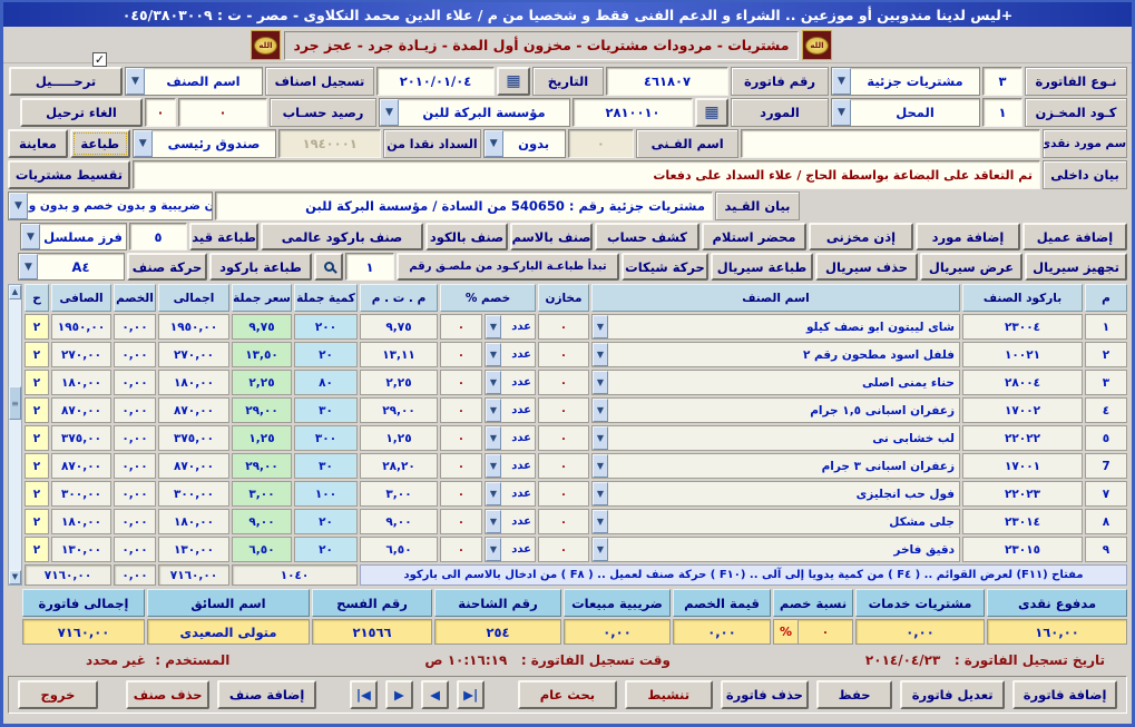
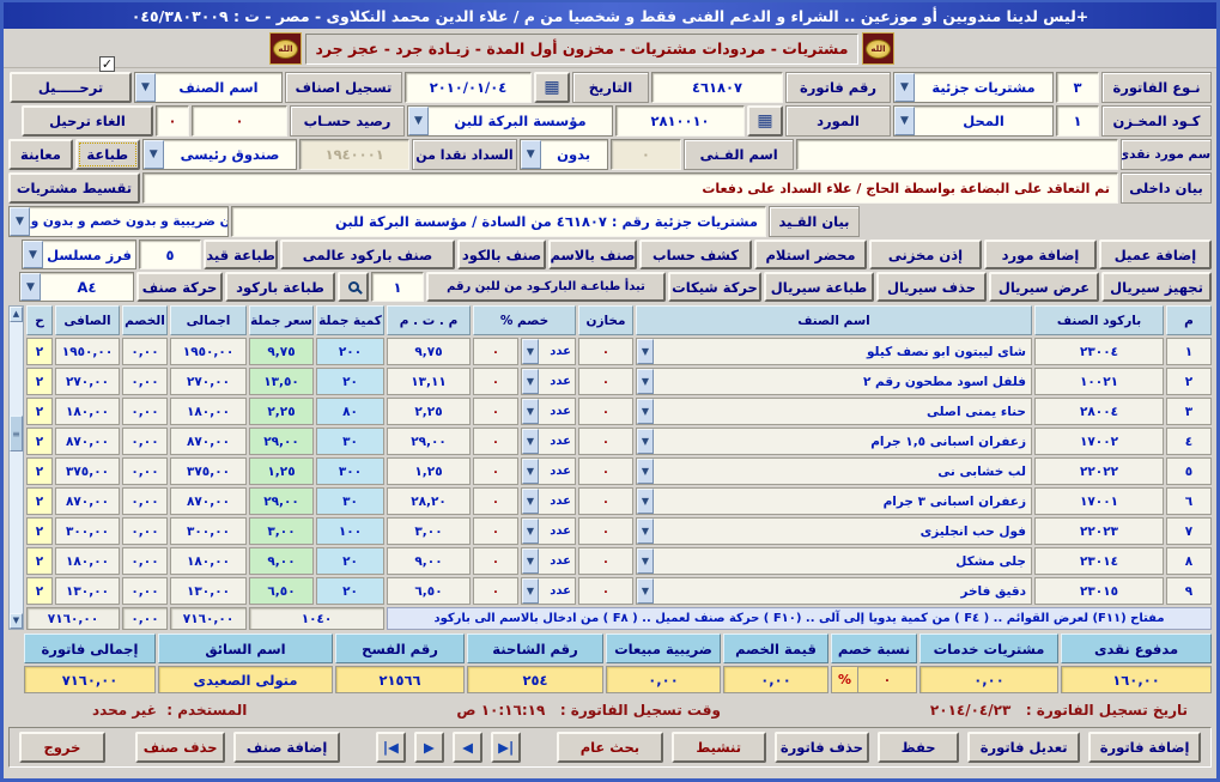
  ليس لدينا مندوبين أو موزعين .. الشراء و الدعم الفنى فقط و شخصيا من م / علاء الدين محمد النكلاوى - مصر - ت : ٠٤٥/٣٨٠٣٠٠٩+
  الله
  مشتريات - مردودات مشتريات - مخزون أول المدة - زيـادة جرد - عجز جرد
  الله
  ✓
  نـوع الفاتورة
  ٣
  مشتريات جزئية
  ▼
  رقم فاتورة
  ٤٦١٨٠٧
  التاريخ
  ▦
  ٢٠١٠/٠١/٠٤
  تسجيل اصناف
  اسم الصنف
  ▼
  ترحـــــيل
  كـود المخـزن
  ١
  المحل
  ▼
  المورد
  ▦
  ٢٨١٠٠١٠
  مؤسسة البركة للبن
  ▼
  رصيد حسـاب
  ٠
  ٠
  الغاء ترحيل
  سم مورد نقدى
  اسم الفـنى
  ٠
  بدون
  ▼
  السداد نقدا من
  ١٩٤٠٠٠١
  صندوق رئيسى
  ▼
  طباعة
  معاينة
  بيان داخلى
  تم التعاقد على البضاعة بواسطة الحاج / علاء السداد على دفعات
  تقسيط مشتريات
  بيان القـيد
- مشتريات جزئية رقم : 540650 من السادة / مؤسسة البركة للبن
+ مشتريات جزئية رقم : ٤٦١٨٠٧ من السادة / مؤسسة البركة للبن
  ن ضريبية و بدون خصم و بدون و
  ▼
  إضافة عميل
  إضافة مورد
  إذن مخزنى
  محضر استلام
  كشف حساب
  صنف بالاسم
  صنف بالكود
  صنف باركود عالمى
  طباعة قيد
  ٥
  فرز مسلسل
  ▼
  تجهيز سيريال
  عرض سيريال
  حذف سيريال
  طباعة سيريال
  حركة شيكات
- تبدأ طباعـة الباركـود من ملصـق رقم
+ تبدأ طباعـة الباركـود من للبن رقم
  ١
  طباعة باركود
  حركة صنف
  A٤
  ▼
  م
  باركود الصنف
  اسم الصنف
  مخازن
  خصم %
  م . ت . م
  كمية جملة
  سعر جملة
  اجمالى
  الخصم
  الصافى
  ح
  ١
  ٢٣٠٠٤
  شاى ليبتون ابو نصف كيلو
  ▼
  ٠
  عدد
  ▼
  ٠
  ٩,٧٥
  ٢٠٠
  ٩,٧٥
  ١٩٥٠,٠٠
  ٠,٠٠
  ١٩٥٠,٠٠
  ٢
  ٢
  ١٠٠٢١
  فلفل اسود مطحون رقم ٢
  ▼
  ٠
  عدد
  ▼
  ٠
  ١٣,١١
  ٢٠
  ١٣,٥٠
  ٢٧٠,٠٠
  ٠,٠٠
  ٢٧٠,٠٠
  ٢
  ٣
  ٢٨٠٠٤
  حناء يمنى اصلى
  ▼
  ٠
  عدد
  ▼
  ٠
  ٢,٢٥
  ٨٠
  ٢,٢٥
  ١٨٠,٠٠
  ٠,٠٠
  ١٨٠,٠٠
  ٢
  ٤
  ١٧٠٠٢
  زعفران اسبانى ١,٥ جرام
  ▼
  ٠
  عدد
  ▼
  ٠
  ٢٩,٠٠
  ٣٠
  ٢٩,٠٠
  ٨٧٠,٠٠
  ٠,٠٠
  ٨٧٠,٠٠
  ٢
  ٥
  ٢٢٠٢٢
  لب خشابى نى
  ▼
  ٠
  عدد
  ▼
  ٠
  ١,٢٥
  ٣٠٠
  ١,٢٥
  ٣٧٥,٠٠
  ٠,٠٠
  ٣٧٥,٠٠
  ٢
- 7
+ ٦
  ١٧٠٠١
  زعفران اسبانى ٣ جرام
  ▼
  ٠
  عدد
  ▼
  ٠
  ٢٨,٢٠
  ٣٠
  ٢٩,٠٠
  ٨٧٠,٠٠
  ٠,٠٠
  ٨٧٠,٠٠
  ٢
  ٧
  ٢٢٠٢٣
  فول حب انجليزى
  ▼
  ٠
  عدد
  ▼
  ٠
  ٣,٠٠
  ١٠٠
  ٣,٠٠
  ٣٠٠,٠٠
  ٠,٠٠
  ٣٠٠,٠٠
  ٢
  ٨
  ٢٣٠١٤
  جلى مشكل
  ▼
  ٠
  عدد
  ▼
  ٠
  ٩,٠٠
  ٢٠
  ٩,٠٠
  ١٨٠,٠٠
  ٠,٠٠
  ١٨٠,٠٠
  ٢
  ٩
  ٢٣٠١٥
  دقيق فاخر
  ▼
  ٠
  عدد
  ▼
  ٠
  ٦,٥٠
  ٢٠
  ٦,٥٠
  ١٣٠,٠٠
  ٠,٠٠
  ١٣٠,٠٠
  ٢
  مفتاح (F١١) لعرض القوائم .. ( F٤ ) من كمية يدويا إلى آلى .. (F١٠ ) حركة صنف لعميل .. ( F٨ ) من ادخال بالاسم الى باركود
  ١٠٤٠
  ٧١٦٠,٠٠
  ٠,٠٠
  ٧١٦٠,٠٠
  ▲
  ≡
  ▼
  مدفوع نقدى
  مشتريات خدمات
  نسبة خصم
  قيمة الخصم
  ضريبية مبيعات
  رقم الشاحنة
  رقم الفسح
  اسم السائق
  إجمالى فاتورة
  ١٦٠,٠٠
  ٠,٠٠
  ٠
  %
  ٠,٠٠
  ٠,٠٠
  ٢٥٤
  ٢١٥٦٦
  متولى الصعيدى
  ٧١٦٠,٠٠
  تاريخ تسجيل الفاتورة : ٢٠١٤/٠٤/٢٣
  وقت تسجيل الفاتورة : ١٠:١٦:١٩ ص
  المستخدم : غير محدد
  إضافة فاتورة
  تعديل فاتورة
  حفظ
  حذف فاتورة
  تنشيط
  بحث عام
  ▶|
  ◀
  ▶
  |◀
  إضافة صنف
  حذف صنف
  خروج
